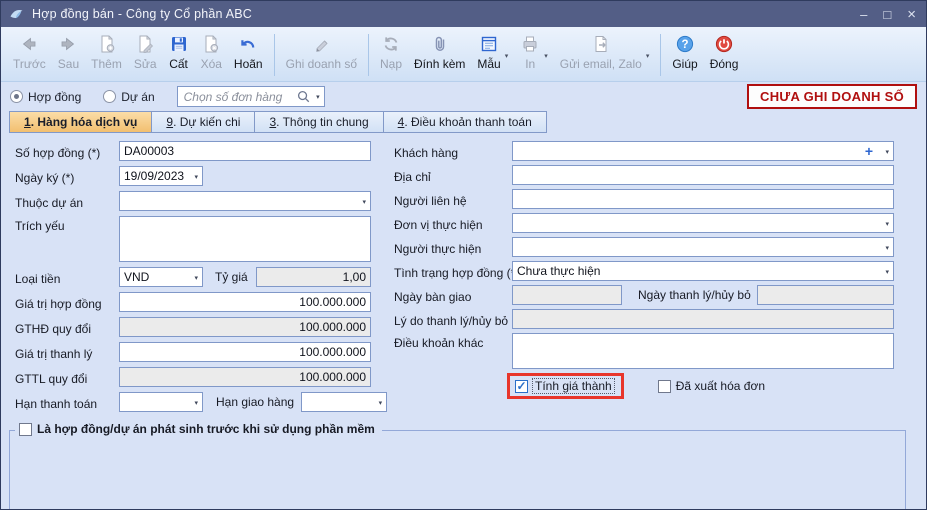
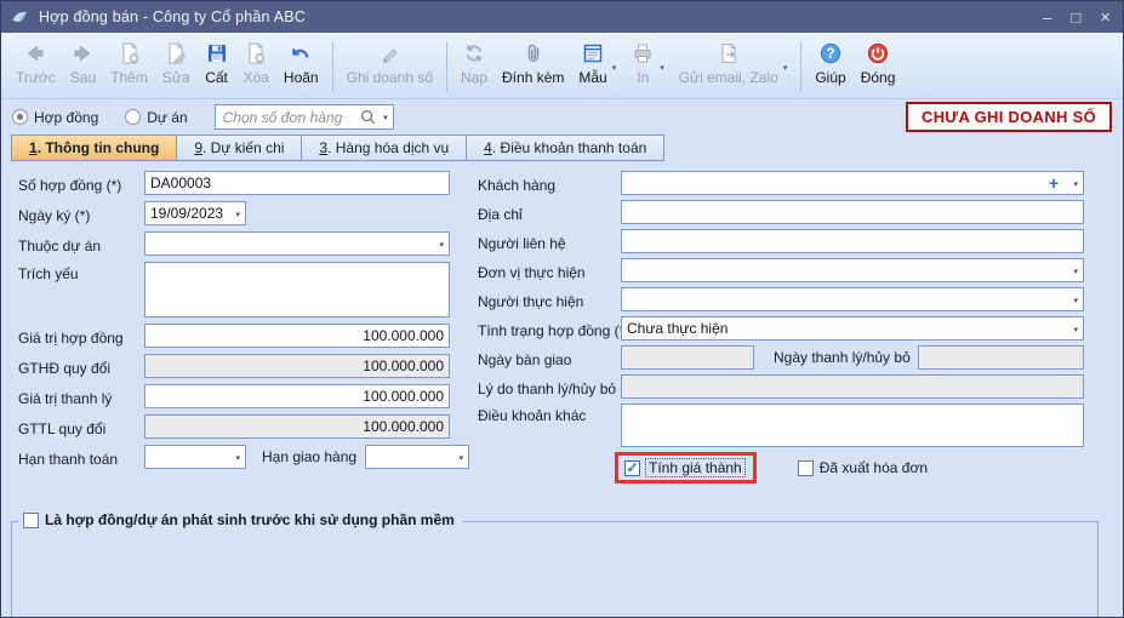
  Hợp đồng bán - Công ty Cổ phần ABC
  –
  □
  ×
  Trước
  Sau
  Thêm
  Sửa
  Cất
  Xóa
  Hoãn
  Ghi doanh số
  Nạp
  Đính kèm
  Mẫu
  In
  Gửi email, Zalo
  ?
  Giúp
  Đóng
  Hợp đồng
  Dự án
  Chọn số đơn hàng
  CHƯA GHI DOANH SỐ
- 1. Hàng hóa dịch vụ
+ 1. Thông tin chung
  9. Dự kiến chi
- 3. Thông tin chung
+ 3. Hàng hóa dịch vụ
  4. Điều khoản thanh toán
  Số hợp đồng (*)
  DA00003
  Ngày ký (*)
  19/09/2023
  Thuộc dự án
  Trích yếu
- Loại tiền
- VND
- Tỷ giá
- 1,00
  Giá trị hợp đồng
  100.000.000
  GTHĐ quy đổi
  100.000.000
  Giá trị thanh lý
  100.000.000
  GTTL quy đổi
  100.000.000
  Hạn thanh toán
  Hạn giao hàng
  Khách hàng
  +
  Địa chỉ
  Người liên hệ
  Đơn vị thực hiện
  Người thực hiện
  Tình trạng hợp đồng (
  Chưa thực hiện
  Ngày bàn giao
  Ngày thanh lý/hủy bỏ
  Lý do thanh lý/hủy bỏ
  Điều khoản khác
  ✓
  Tính giá thành
  Đã xuất hóa đơn
  Là hợp đồng/dự án phát sinh trước khi sử dụng phần mềm
